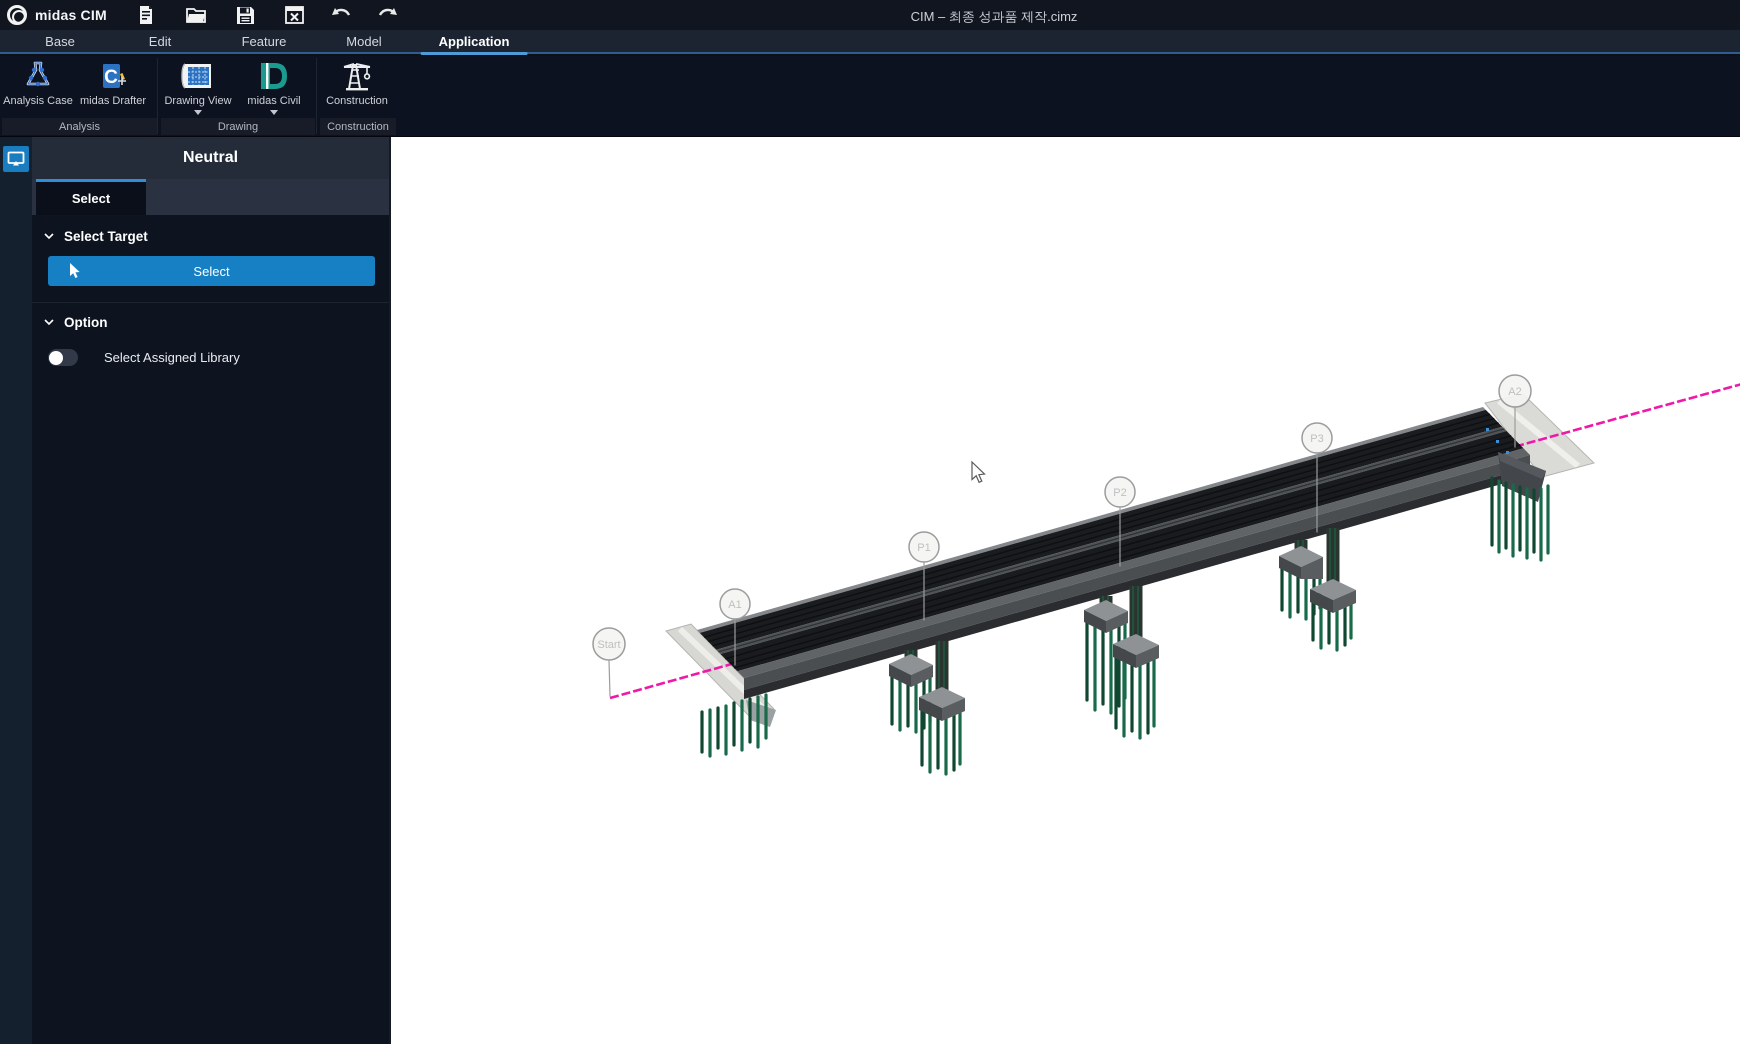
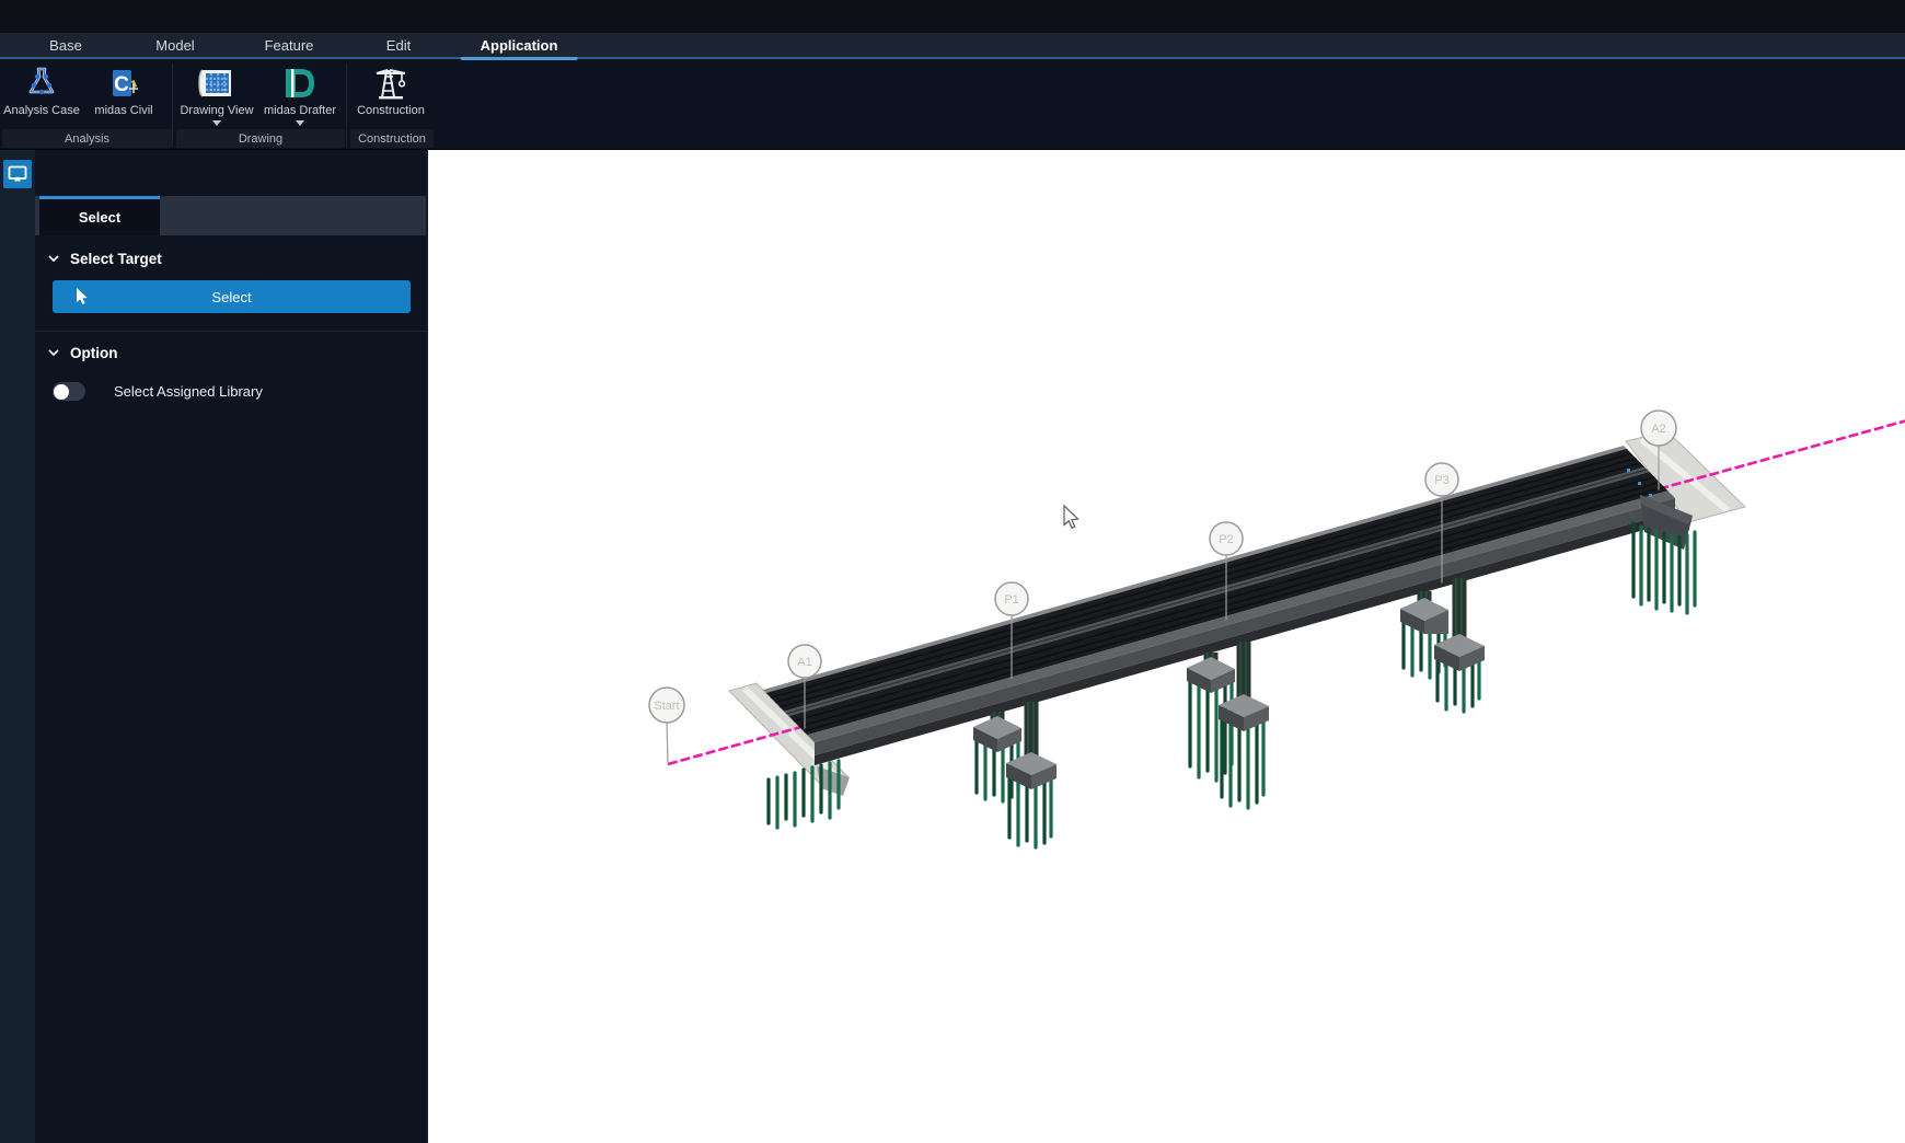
- midas CIM
- CIM – 최종 성과품 제작.cimz
  Base
- Edit
+ Model
  Feature
- Model
+ Edit
  Application
  Analysis Case
  C
- midas Drafter
+ midas Civil
  Drawing View
- midas Civil
+ midas Drafter
  Construction
  Analysis
  Drawing
  Construction
- Neutral
  Select
  Select Target
  Select
  Option
  Select Assigned Library
  Start
  A1
  P1
  P2
  P3
  A2
